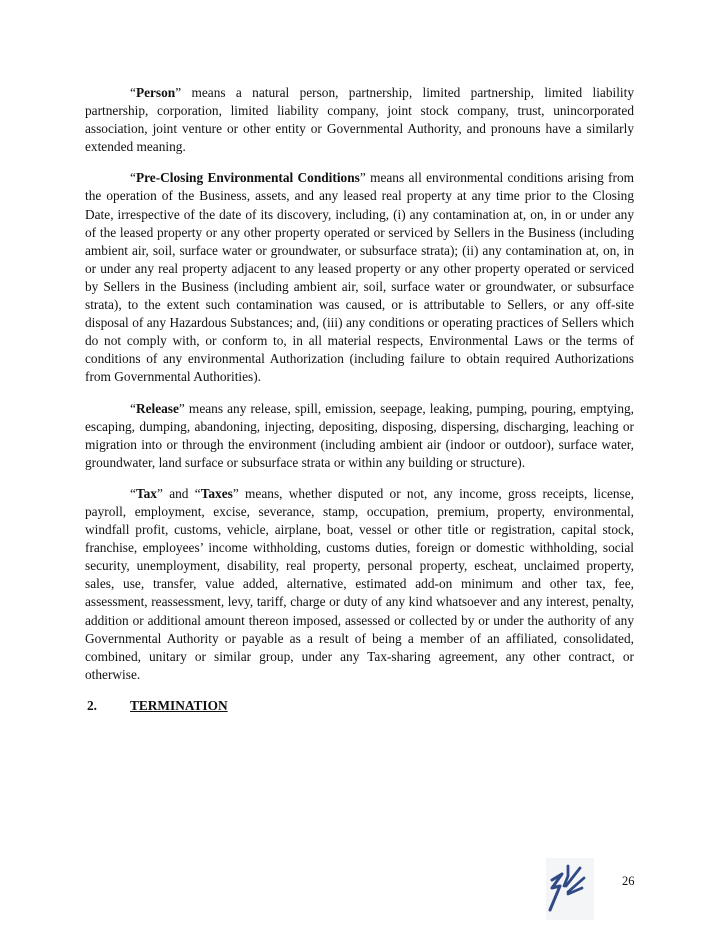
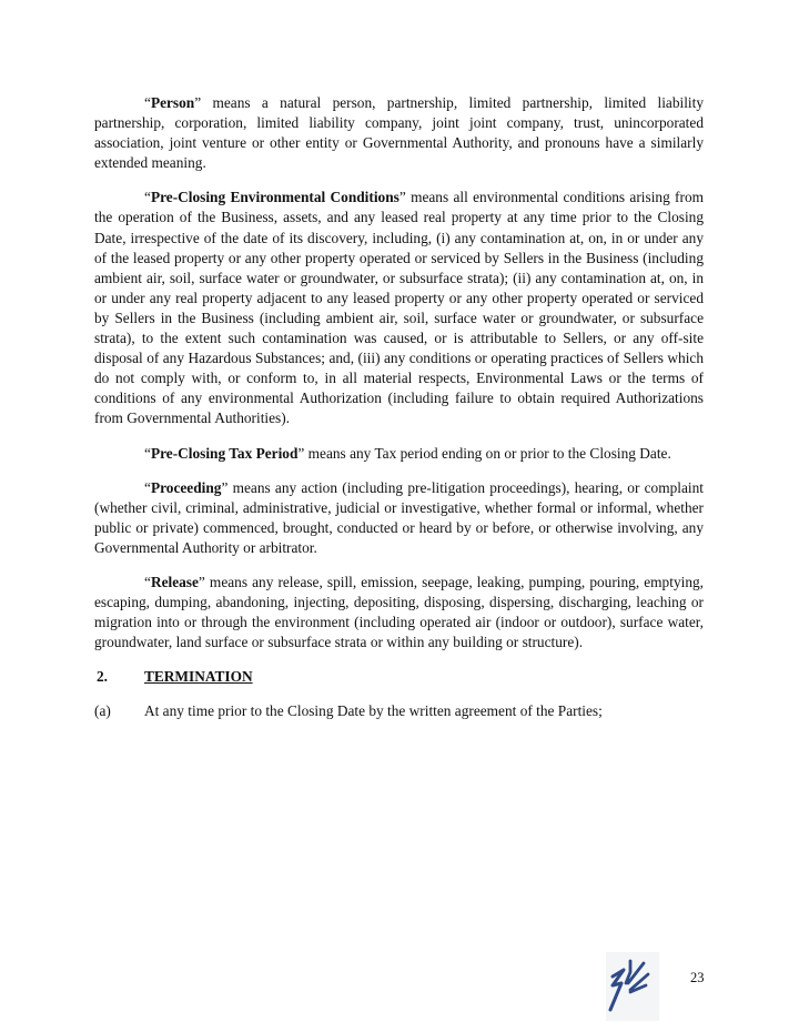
- “Person” means a natural person, partnership, limited partnership, limited liability partnership, corporation, limited liability company, joint stock company, trust, unincorporated association, joint venture or other entity or Governmental Authority, and pronouns have a similarly extended meaning.
+ “Person” means a natural person, partnership, limited partnership, limited liability partnership, corporation, limited liability company, joint joint company, trust, unincorporated association, joint venture or other entity or Governmental Authority, and pronouns have a similarly extended meaning.
  “Pre-Closing Environmental Conditions” means all environmental conditions arising from the operation of the Business, assets, and any leased real property at any time prior to the Closing Date, irrespective of the date of its discovery, including, (i) any contamination at, on, in or under any of the leased property or any other property operated or serviced by Sellers in the Business (including ambient air, soil, surface water or groundwater, or subsurface strata); (ii) any contamination at, on, in or under any real property adjacent to any leased property or any other property operated or serviced by Sellers in the Business (including ambient air, soil, surface water or groundwater, or subsurface strata), to the extent such contamination was caused, or is attributable to Sellers, or any off-site disposal of any Hazardous Substances; and, (iii) any conditions or operating practices of Sellers which do not comply with, or conform to, in all material respects, Environmental Laws or the terms of conditions of any environmental Authorization (including failure to obtain required Authorizations from Governmental Authorities).
+ “Pre-Closing Tax Period” means any Tax period ending on or prior to the Closing Date.
+ “Proceeding” means any action (including pre-litigation proceedings), hearing, or complaint (whether civil, criminal, administrative, judicial or investigative, whether formal or informal, whether public or private) commenced, brought, conducted or heard by or before, or otherwise involving, any Governmental Authority or arbitrator.
- “Release” means any release, spill, emission, seepage, leaking, pumping, pouring, emptying, escaping, dumping, abandoning, injecting, depositing, disposing, dispersing, discharging, leaching or migration into or through the environment (including ambient air (indoor or outdoor), surface water, groundwater, land surface or subsurface strata or within any building or structure).
+ “Release” means any release, spill, emission, seepage, leaking, pumping, pouring, emptying, escaping, dumping, abandoning, injecting, depositing, disposing, dispersing, discharging, leaching or migration into or through the environment (including operated air (indoor or outdoor), surface water, groundwater, land surface or subsurface strata or within any building or structure).
- “Tax” and “Taxes” means, whether disputed or not, any income, gross receipts, license, payroll, employment, excise, severance, stamp, occupation, premium, property, environmental, windfall profit, customs, vehicle, airplane, boat, vessel or other title or registration, capital stock, franchise, employees’ income withholding, customs duties, foreign or domestic withholding, social security, unemployment, disability, real property, personal property, escheat, unclaimed property, sales, use, transfer, value added, alternative, estimated add-on minimum and other tax, fee, assessment, reassessment, levy, tariff, charge or duty of any kind whatsoever and any interest, penalty, addition or additional amount thereon imposed, assessed or collected by or under the authority of any Governmental Authority or payable as a result of being a member of an affiliated, consolidated, combined, unitary or similar group, under any Tax-sharing agreement, any other contract, or otherwise.
  2.
  TERMINATION
+ (a)
+ At any time prior to the Closing Date by the written agreement of the Parties;
- 26
+ 23
